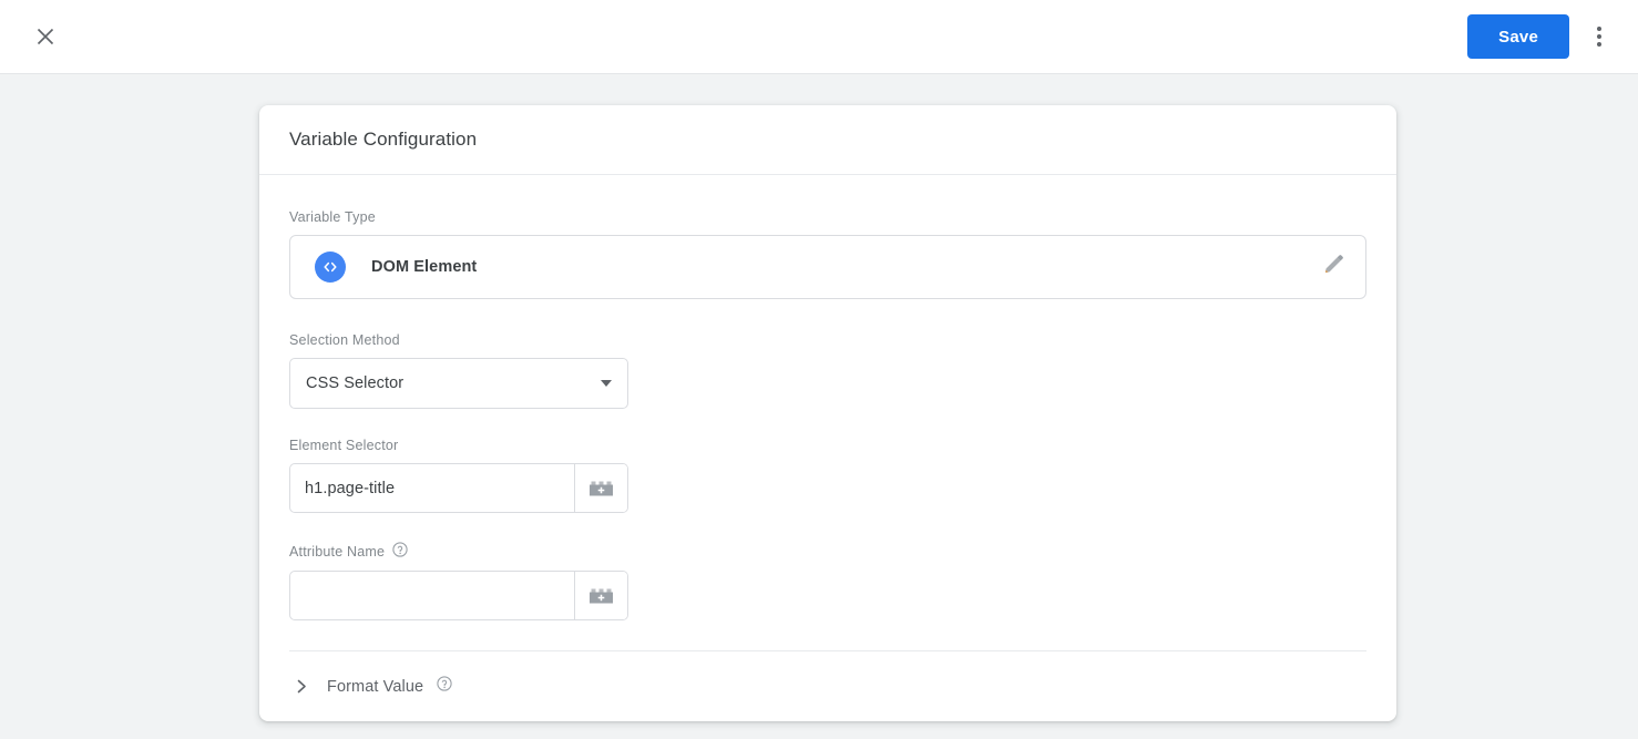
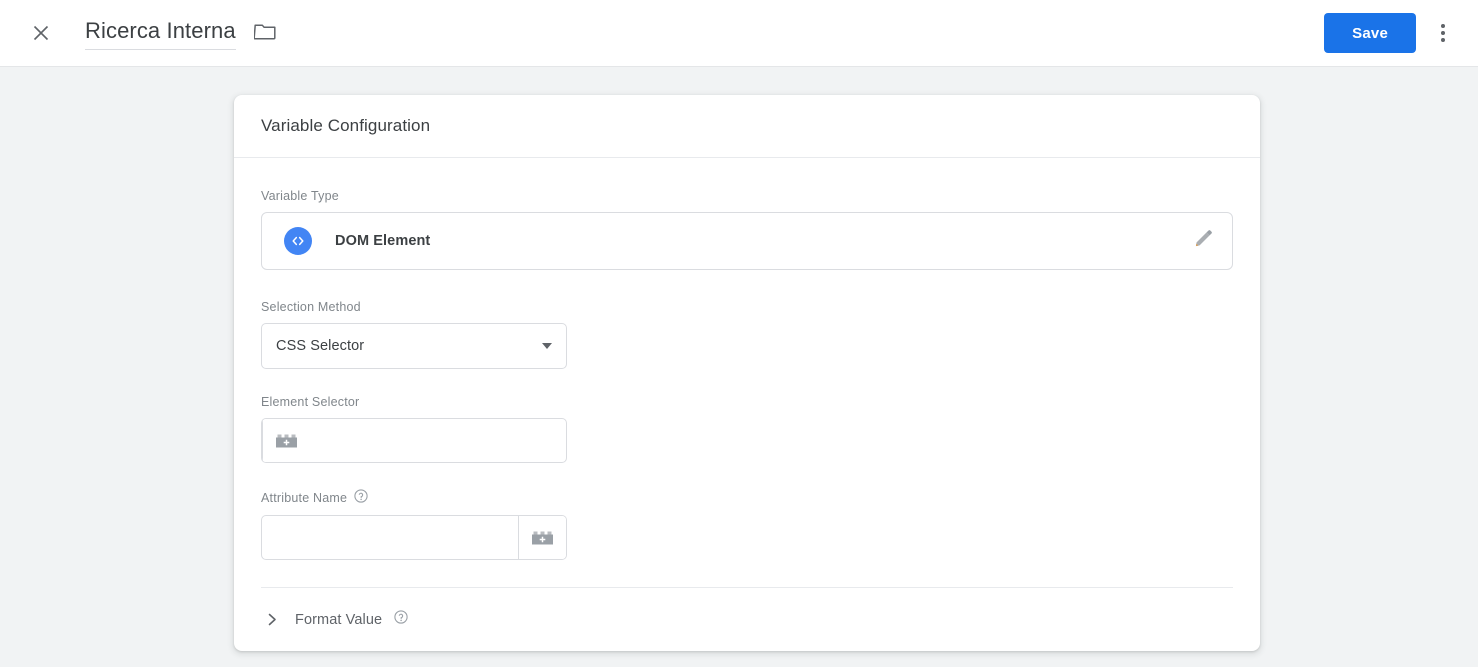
+ Ricerca Interna
  Save
  Variable Configuration
  Variable Type
  DOM Element
  Selection Method
  CSS Selector
  Element Selector
- h1.page-title
  Attribute Name
  Format Value
